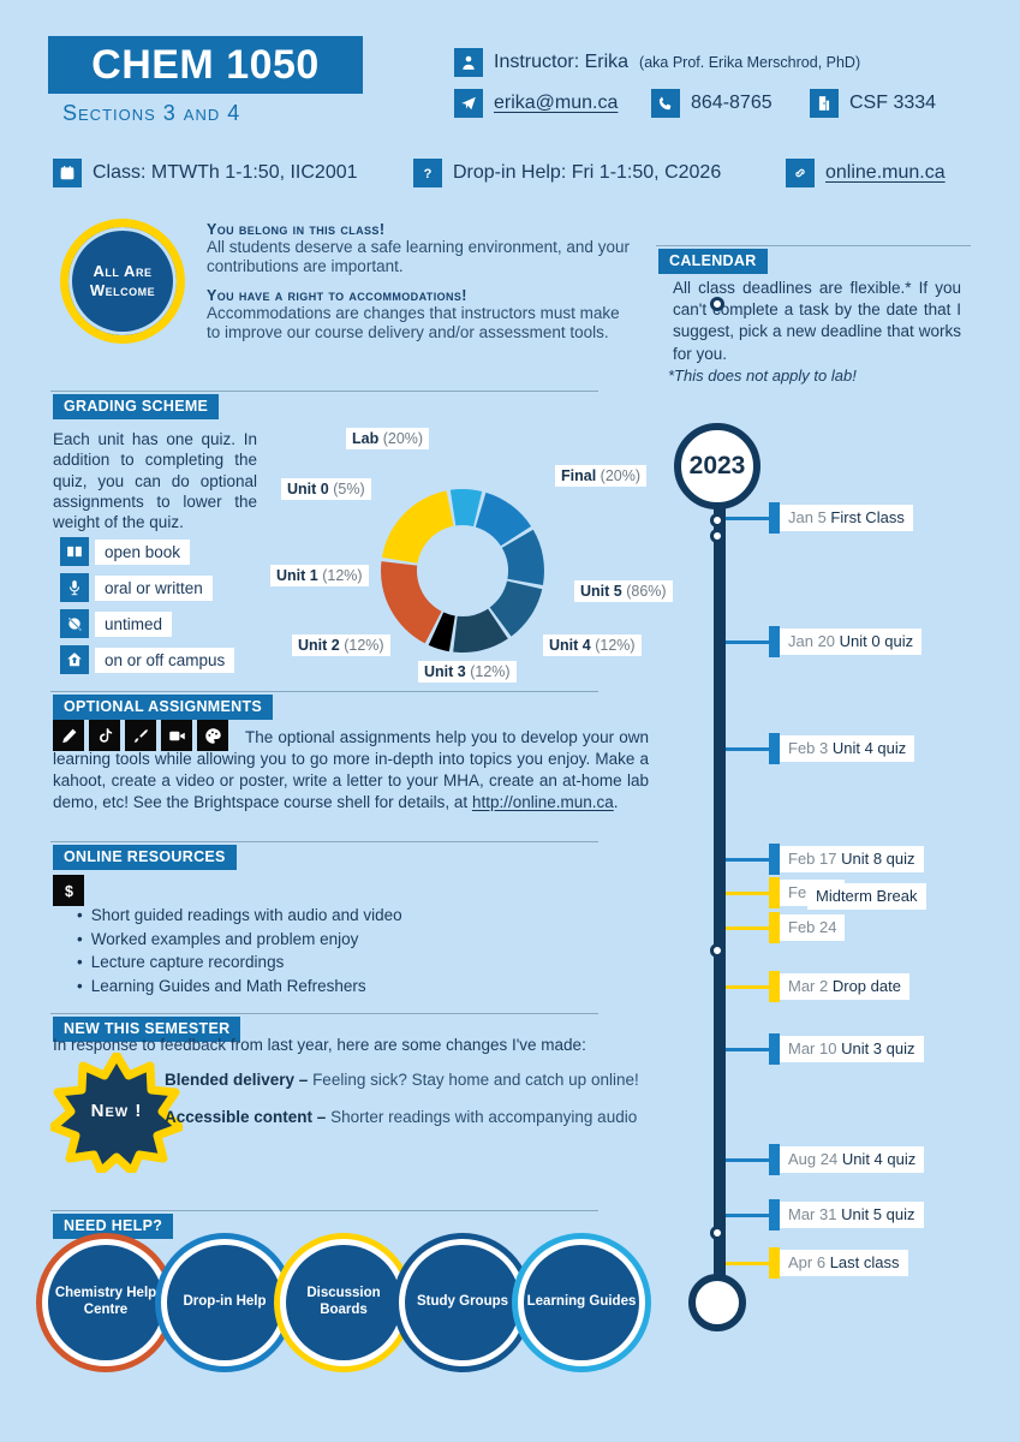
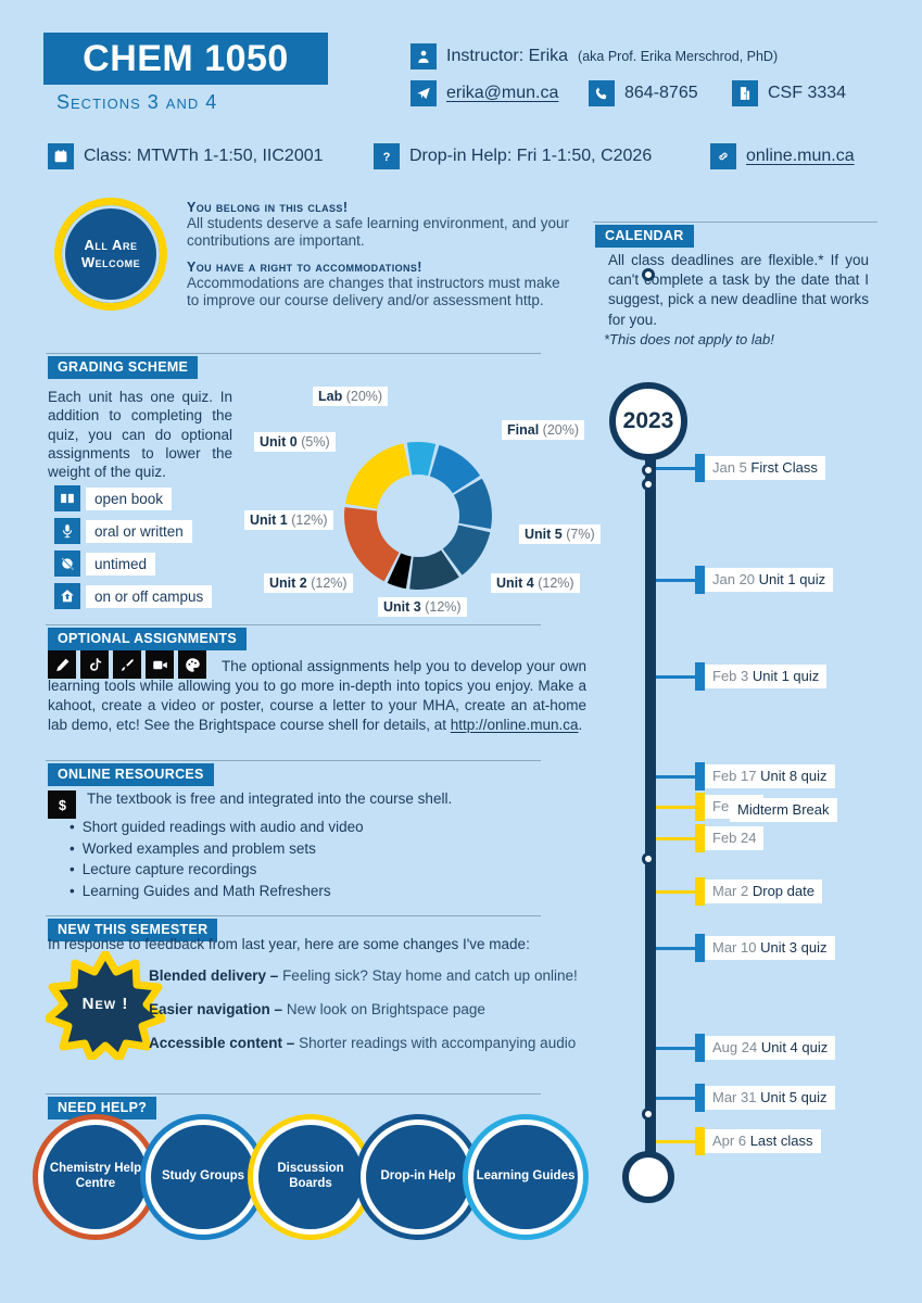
  CHEM 1050
  Sections 3 and 4
  Instructor: Erika
  (aka Prof. Erika Merschrod, PhD)
  erika@mun.ca
  864-8765
  CSF 3334
  Class: MTWTh 1-1:50, IIC2001
  ?
  Drop-in Help: Fri 1-1:50, C2026
  online.mun.ca
  All Are Welcome
  You belong in this class!
  All students deserve a safe learning environment, and your contributions are important.
  You have a right to accommodations!
- Accommodations are changes that instructors must make to improve our course delivery and/or assessment tools.
+ Accommodations are changes that instructors must make to improve our course delivery and/or assessment http.
  CALENDAR
  All class deadlines are flexible.* If you can'tomplete a task by the date that I suggest, pick a new deadline that works for you.
  *This does not apply to lab!
  GRADING SCHEME
  Each unit has one quiz. In addition to completing the quiz, you can do optional assignments to lower the weight of the quiz.
  open book
  oral or written
  untimed
  on or off campus
  Lab (20%)
  Unit 0 (5%)
  Unit 1 (12%)
  Unit 2 (12%)
  Unit 3 (12%)
  Unit 4 (12%)
- Unit 5 (86%)
+ Unit 5 (7%)
  Final (20%)
  OPTIONAL ASSIGNMENTS
- The optional assignments help you to develop your own learning tools while allowing you to go more in-depth into topics you enjoy. Make a kahoot, create a video or poster, write a letter to your MHA, create an at-home lab demo, etc! See the Brightspace course shell for details, at http://online.mun.ca.
+ The optional assignments help you to develop your own learning tools while allowing you to go more in-depth into topics you enjoy. Make a kahoot, create a video or poster, course a letter to your MHA, create an at-home lab demo, etc! See the Brightspace course shell for details, at http://online.mun.ca.
  ONLINE RESOURCES
  $
+ The textbook is free and integrated into the course shell.
  Short guided readings with audio and video
- Worked examples and problem enjoy
+ Worked examples and problem sets
  Lecture capture recordings
  Learning Guides and Math Refreshers
  NEW THIS SEMESTER
  In response to feedback from last year, here are some changes I've made:
  New !
  Blended delivery – Feeling sick? Stay home and catch up online!
+ Easier navigation – New look on Brightspace page
  Accessible content – Shorter readings with accompanying audio
  NEED HELP?
  Chemistry Help Centre
- Drop-in Help
+ Study Groups
  Discussion Boards
- Study Groups
+ Drop-in Help
  Learning Guides
  2023
  Jan 5 First Class
- Jan 20 Unit 0 quiz
+ Jan 20 Unit 1 quiz
- Feb 3 Unit 4 quiz
+ Feb 3 Unit 1 quiz
  Feb 17 Unit 8 quiz
  Feb 24
  Mar 2 Drop date
  Mar 10 Unit 3 quiz
  Aug 24 Unit 4 quiz
  Mar 31 Unit 5 quiz
  Apr 6 Last class
  Midterm Break
